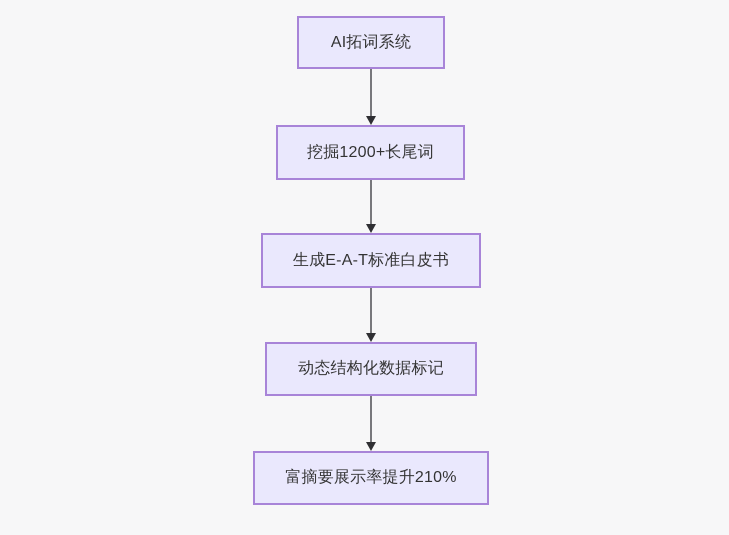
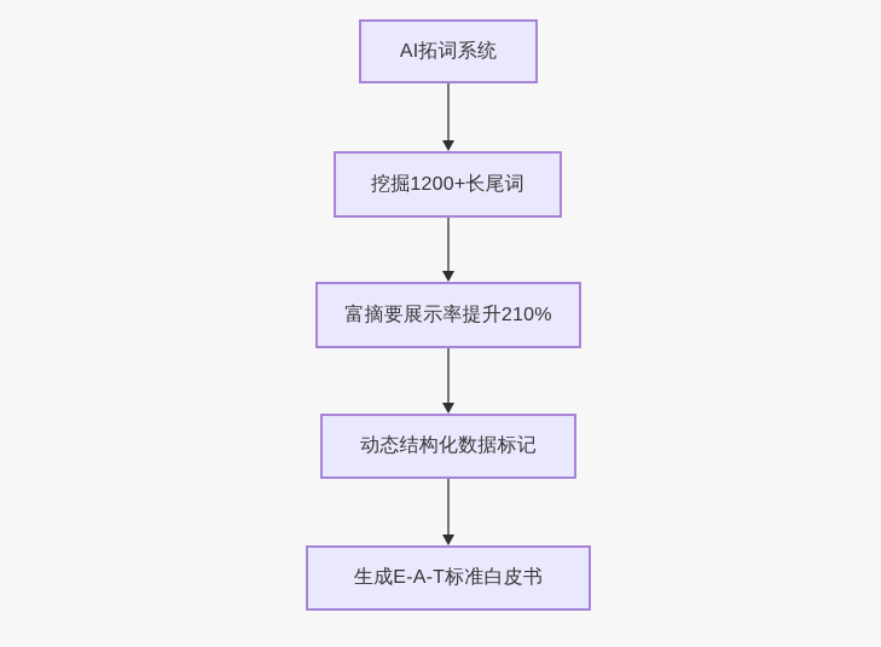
  AI拓词系统
  挖掘1200+长尾词
- 生成E-A-T标准白皮书
+ 富摘要展示率提升210%
  动态结构化数据标记
- 富摘要展示率提升210%
+ 生成E-A-T标准白皮书
